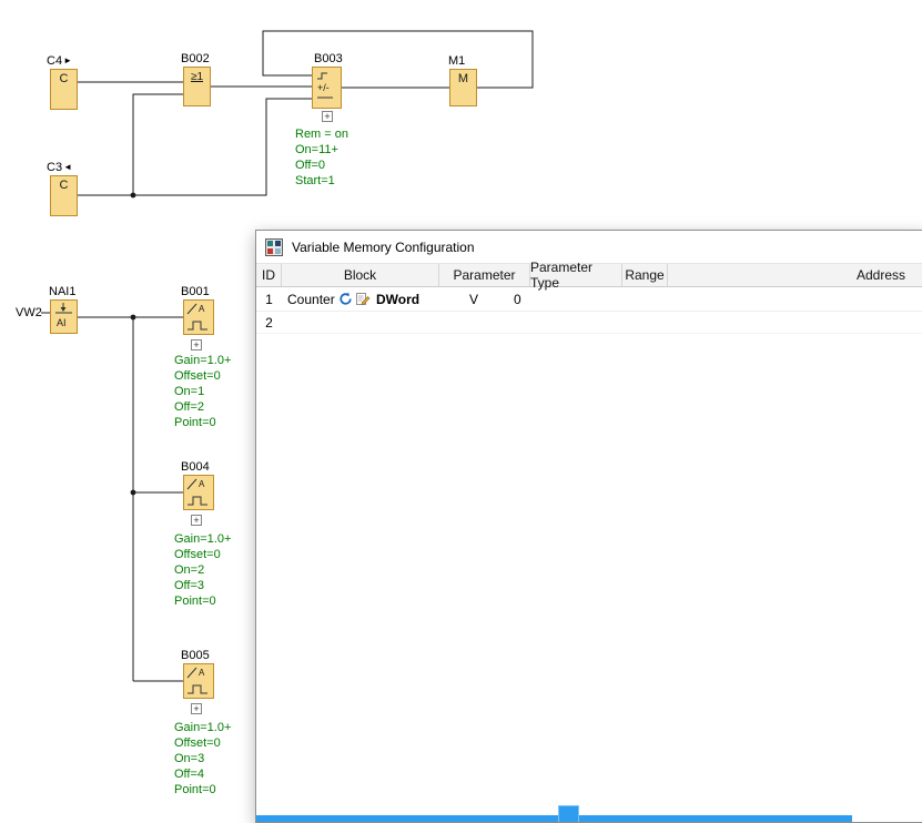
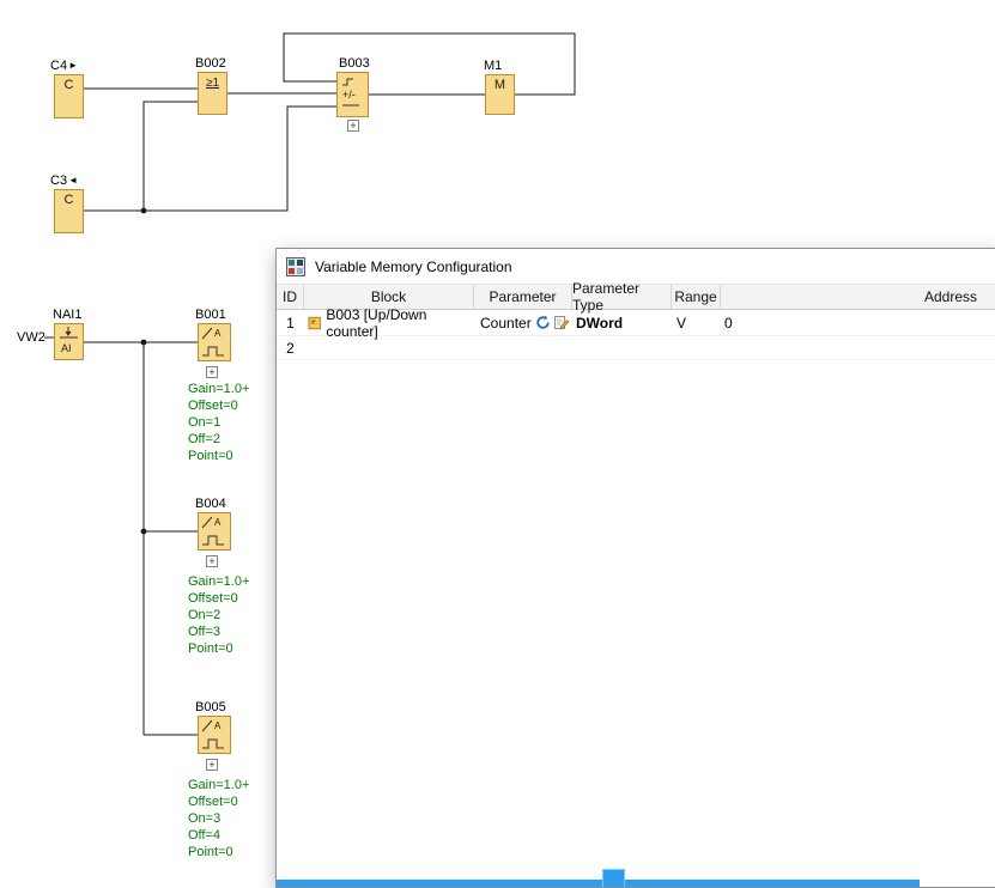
  C4►
  C
  C3◄
  C
  B002
  ≥1
  B003
  +/-
  +
- Rem = on
- On=11+
- Off=0
- Start=1
  M1
  M
  NAI1
  VW2
  AI
  B001
  A
  +
  Gain=1.0+
  Offset=0
  On=1
  Off=2
  Point=0
  B004
  A
  +
  Gain=1.0+
  Offset=0
  On=2
  Off=3
  Point=0
  B005
  A
  +
  Gain=1.0+
  Offset=0
  On=3
  Off=4
  Point=0
  Variable Memory Configuration
  ID
  Block
  Parameter
  Parameter Type
  Range
  Address
  1
+ B003 [Up/Down counter]
  Counter
  DWord
  V
  0
  2
